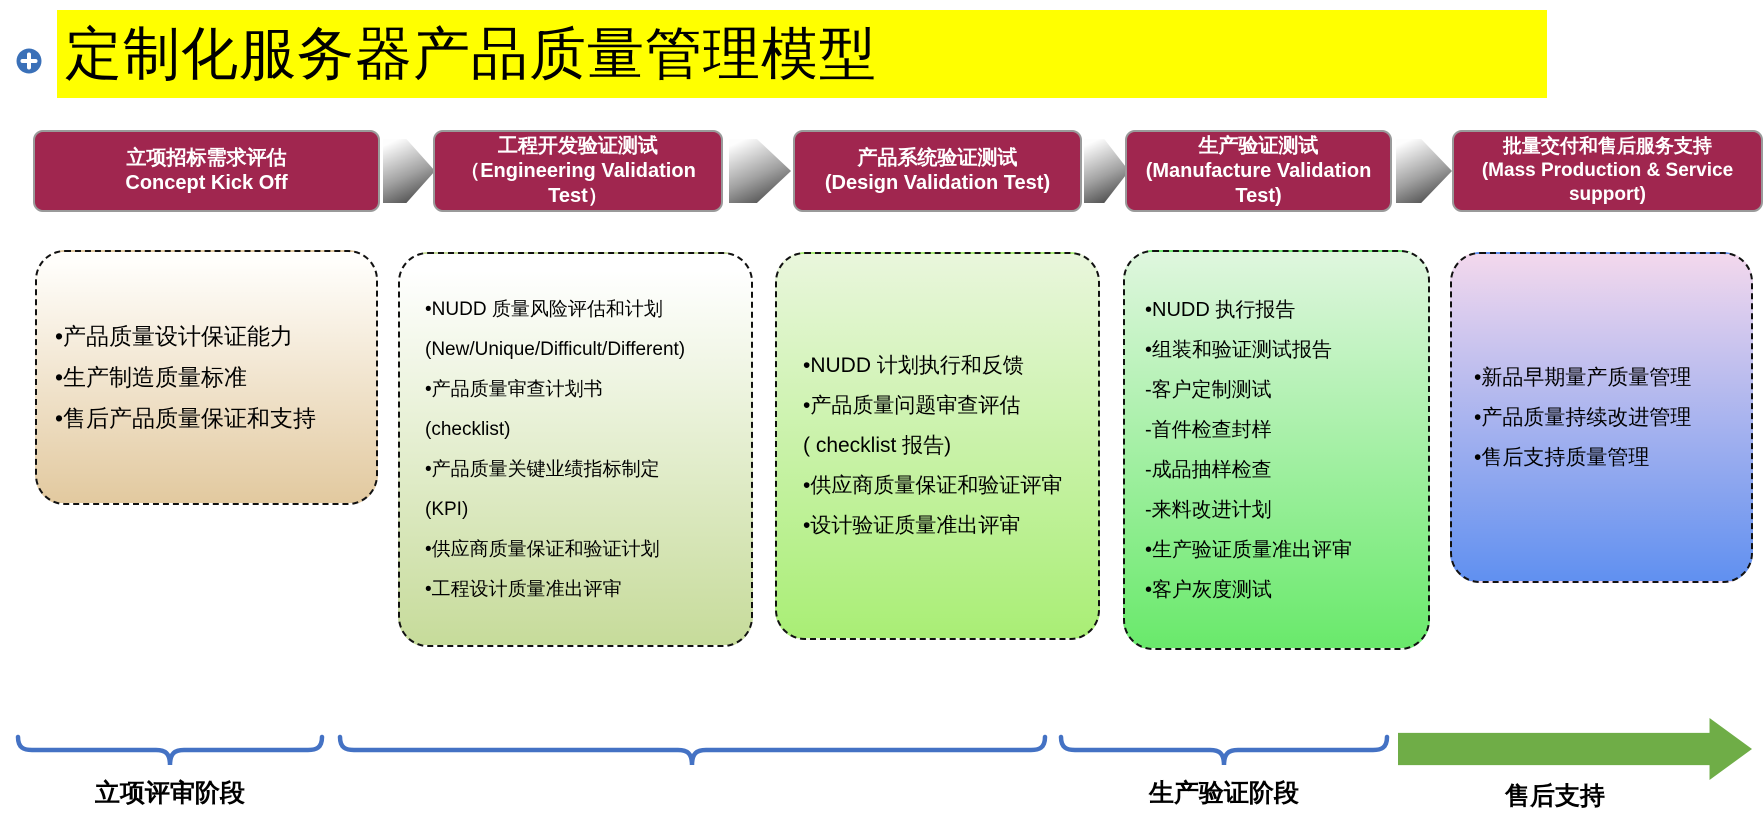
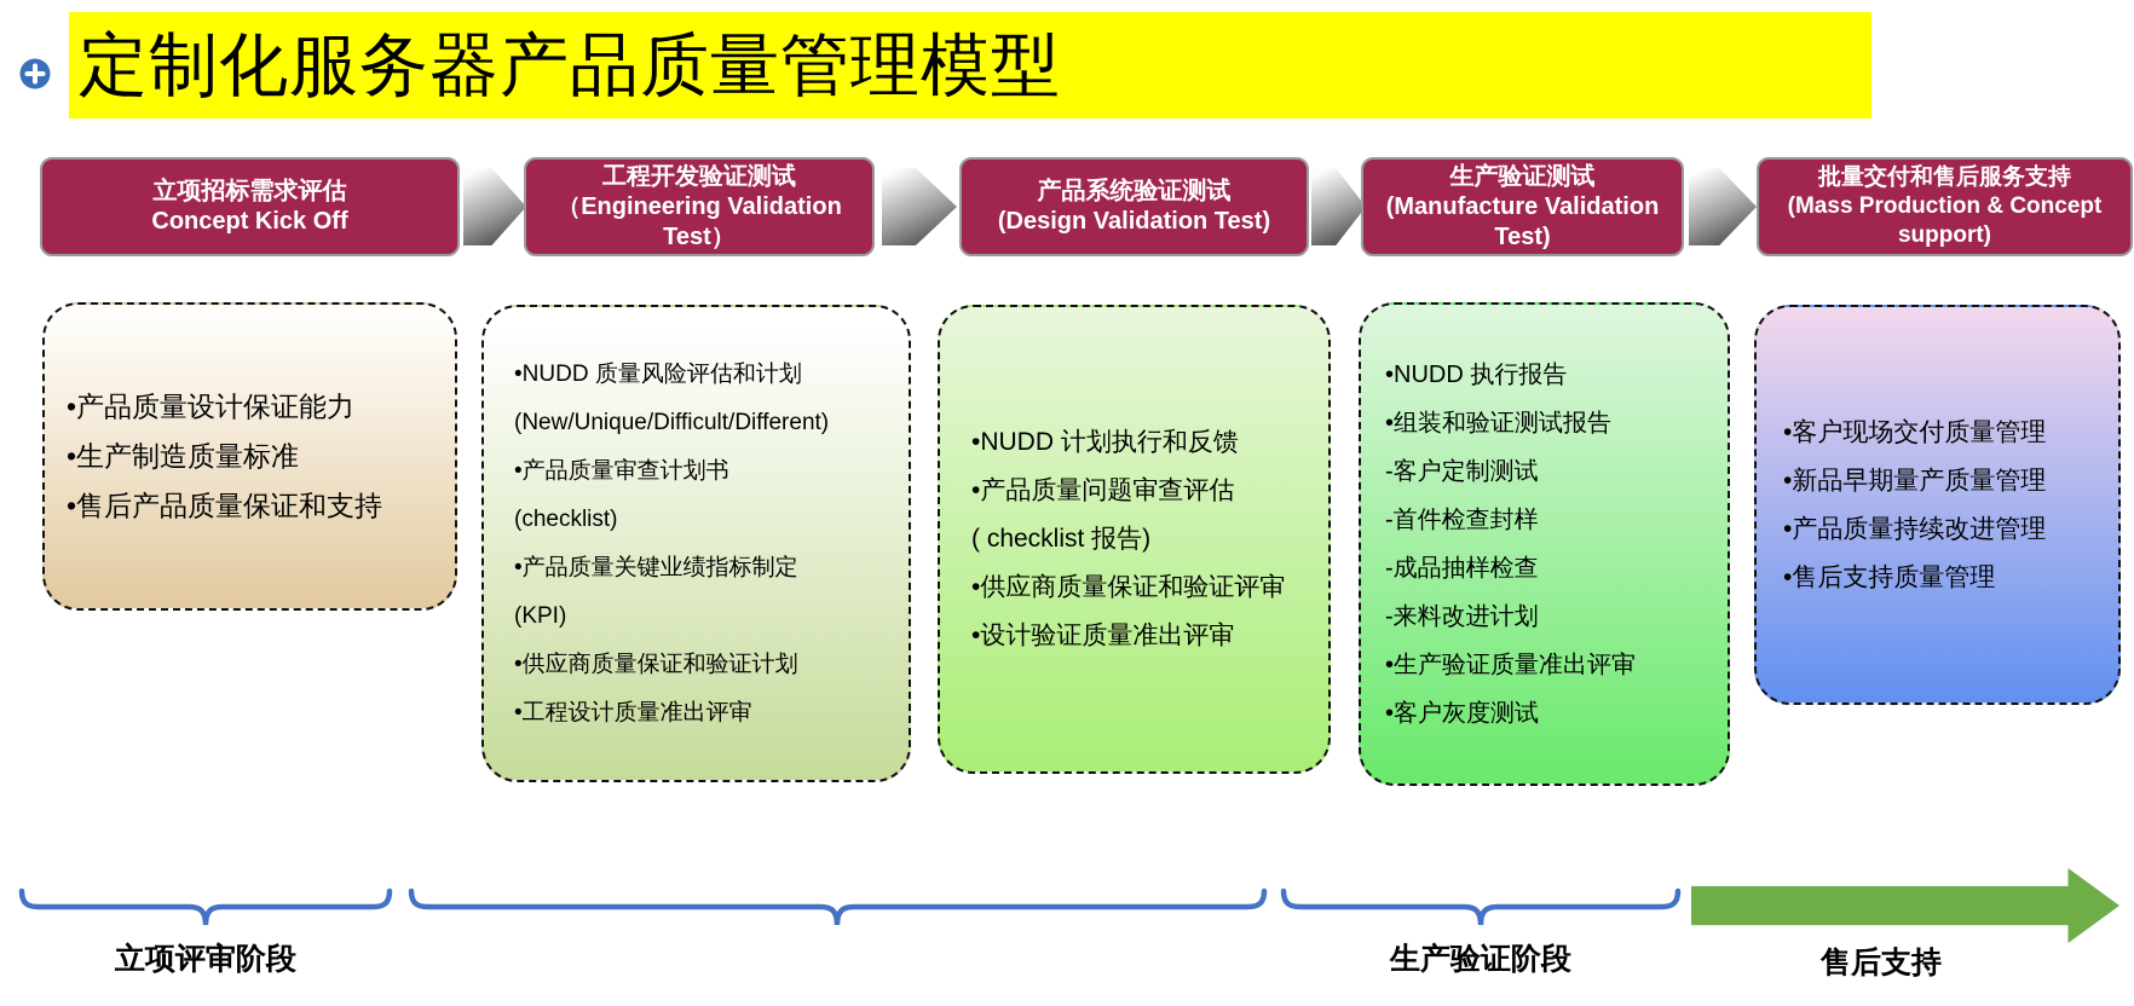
  定制化服务器产品质量管理模型
  立项招标需求评估
  Concept Kick Off
  工程开发验证测试
  （Engineering Validation Test）
  产品系统验证测试
  (Design Validation Test)
  生产验证测试
  (Manufacture Validation Test)
  批量交付和售后服务支持
- (Mass Production & Service support)
+ (Mass Production & Concept support)
  •产品质量设计保证能力
  •生产制造质量标准
  •售后产品质量保证和支持
  •NUDD 质量风险评估和计划
  (New/Unique/Difficult/Different)
  •产品质量审查计划书
  (checklist)
  •产品质量关键业绩指标制定
  (KPI)
  •供应商质量保证和验证计划
  •工程设计质量准出评审
  •NUDD 计划执行和反馈
  •产品质量问题审查评估
  ( checklist 报告)
  •供应商质量保证和验证评审
  •设计验证质量准出评审
  •NUDD 执行报告
  •组装和验证测试报告
  -客户定制测试
  -首件检查封样
  -成品抽样检查
  -来料改进计划
  •生产验证质量准出评审
  •客户灰度测试
+ •客户现场交付质量管理
  •新品早期量产质量管理
  •产品质量持续改进管理
  •售后支持质量管理
  立项评审阶段
  生产验证阶段
  售后支持
